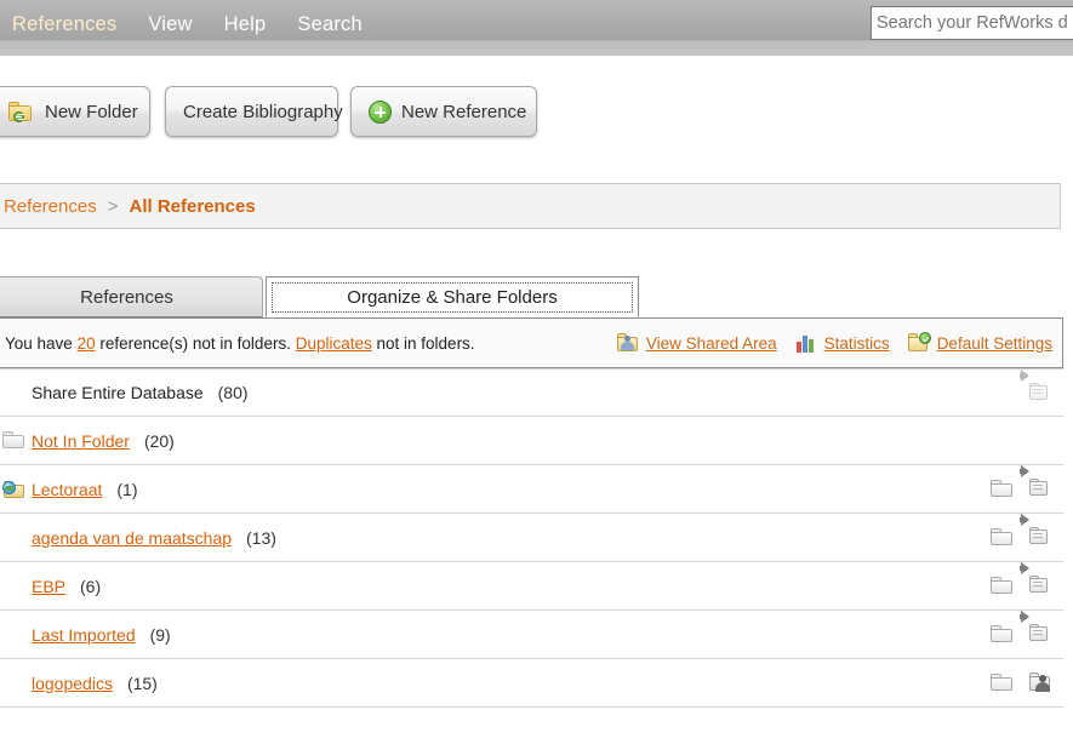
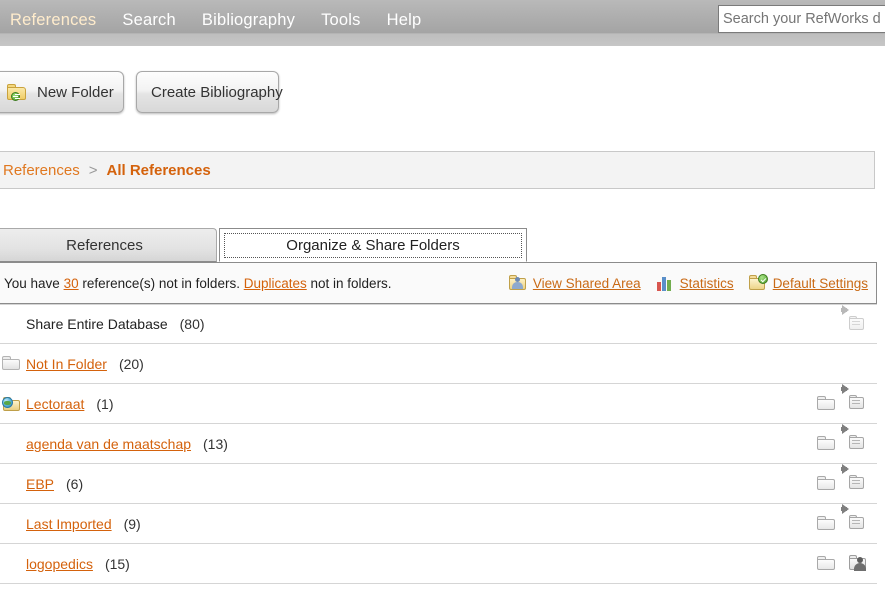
  References
- View
- Help
+ Search
+ Bibliography
+ Tools
- Search
+ Help
  Search your RefWorks d
  New Folder
  Create Bibliography
- New Reference
  References
  >
  All References
  References
  Organize & Share Folders
- You have 20 reference(s) not in folders. Duplicates not in folders.
+ You have 30 reference(s) not in folders. Duplicates not in folders.
  View Shared Area
  Statistics
  Default Settings
  Share Entire Database
  (80)
  Not In Folder
  (20)
  Lectoraat
  (1)
  agenda van de maatschap
  (13)
  EBP
  (6)
  Last Imported
  (9)
  logopedics
  (15)
